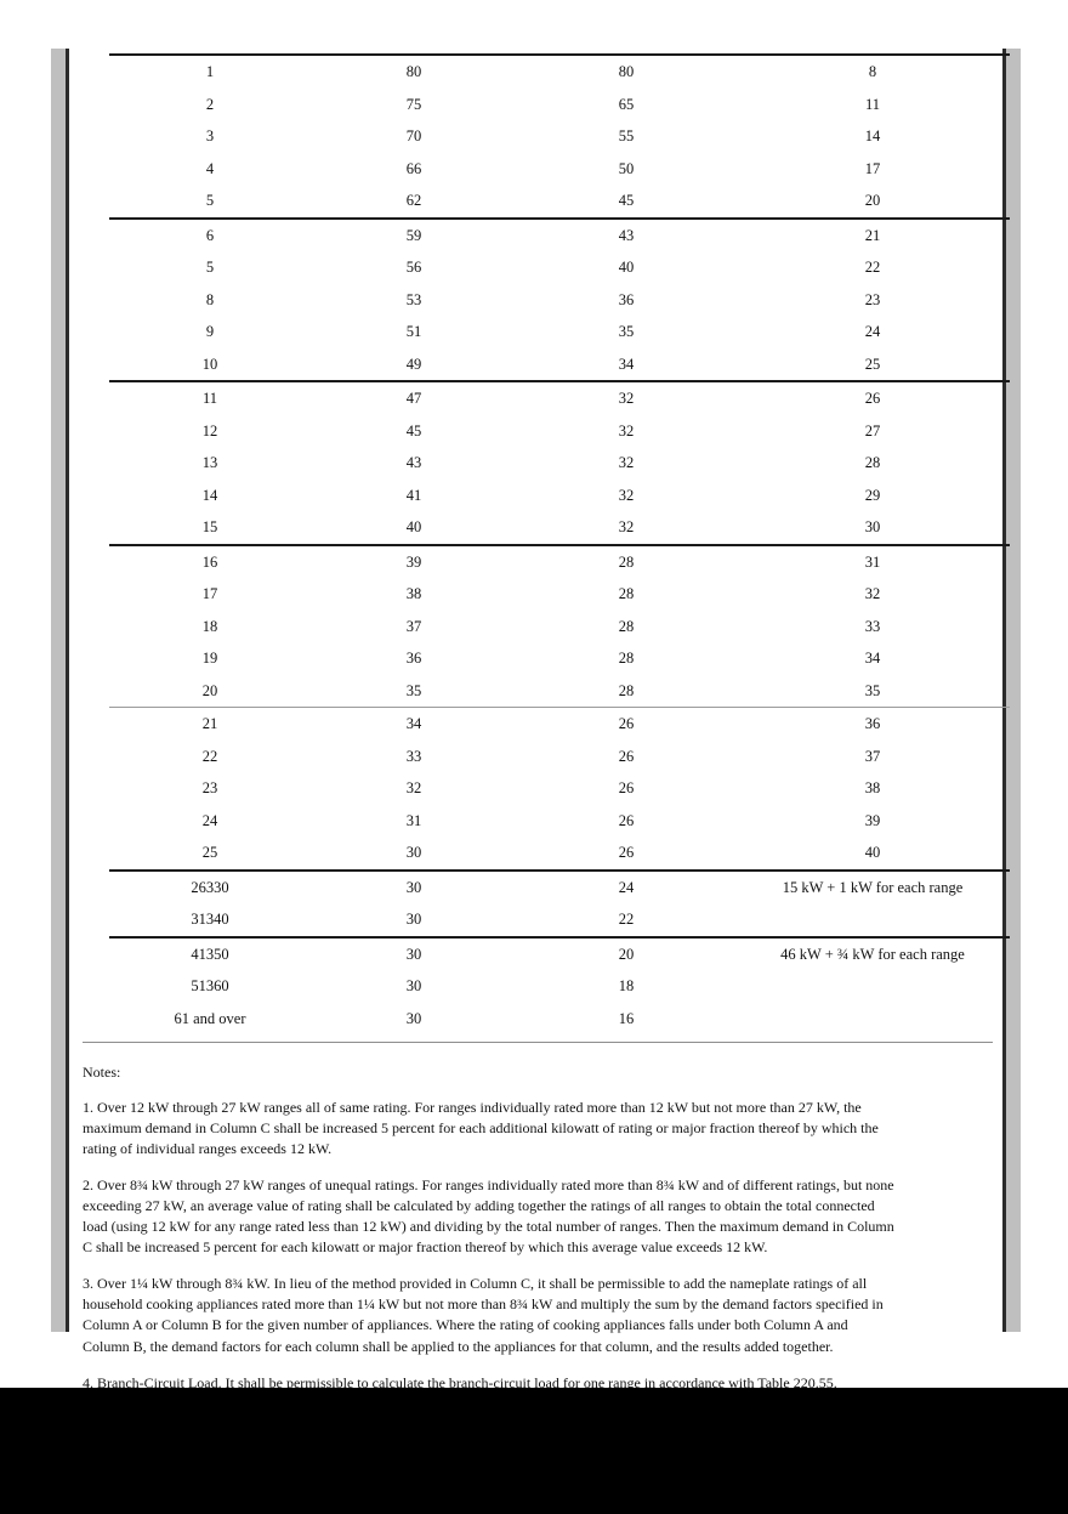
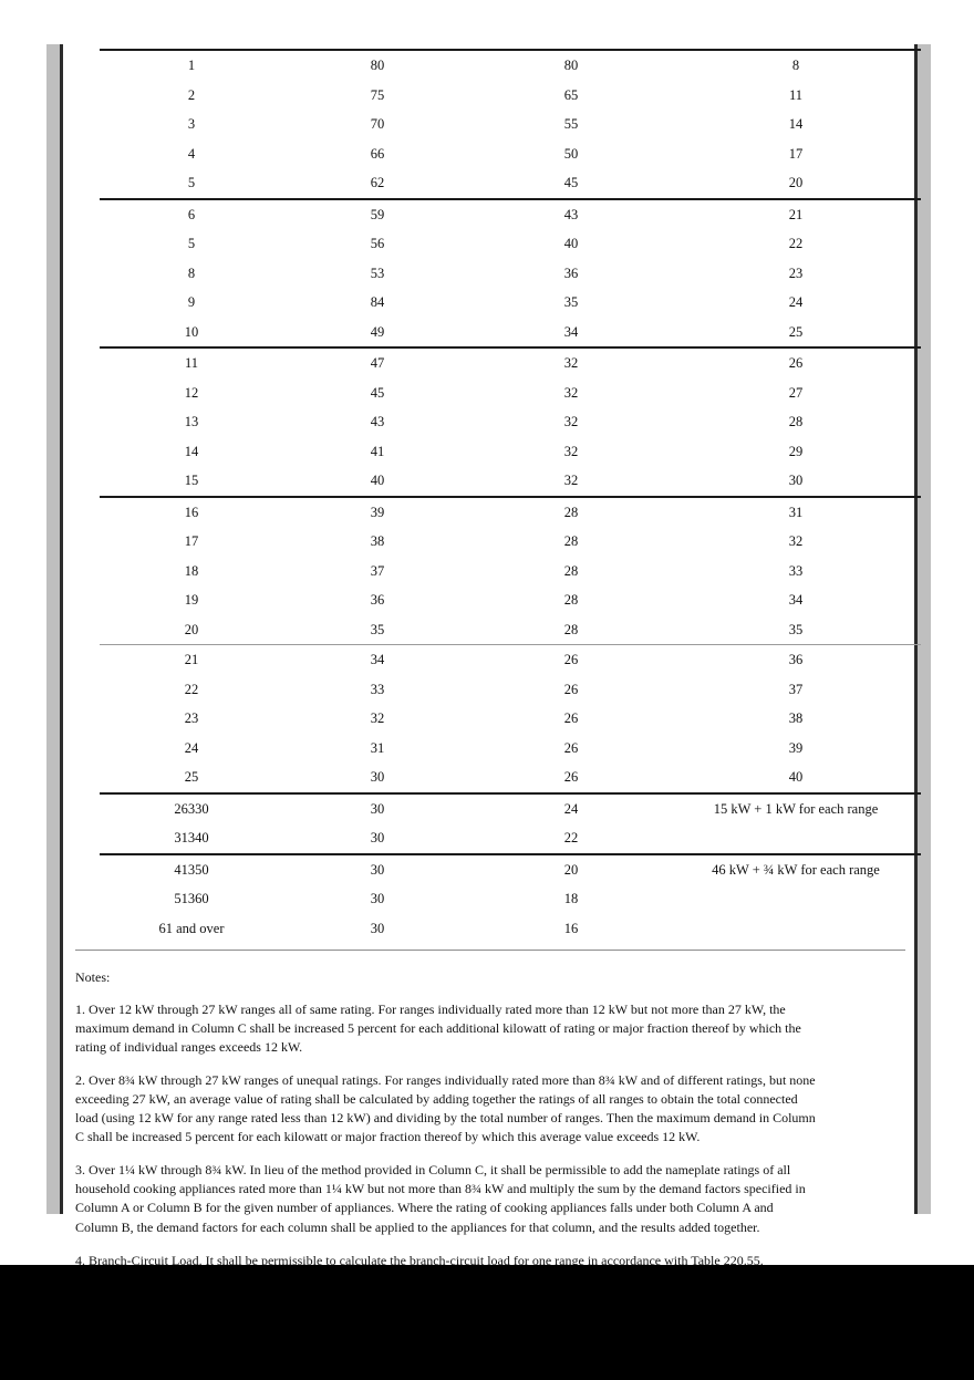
  1	80	80	8
  2	75	65	11
  3	70	55	14
  4	66	50	17
  5	62	45	20
  6	59	43	21
  5	56	40	22
  8	53	36	23
- 9	51	35	24
+ 9	84	35	24
  10	49	34	25
  11	47	32	26
  12	45	32	27
  13	43	32	28
  14	41	32	29
  15	40	32	30
  16	39	28	31
  17	38	28	32
  18	37	28	33
  19	36	28	34
  20	35	28	35
  21	34	26	36
  22	33	26	37
  23	32	26	38
  24	31	26	39
  25	30	26	40
  26330	30	24	15 kW + 1 kW for each range
  31340	30	22
  41350	30	20	46 kW + ¾ kW for each range
  51360	30	18
  61 and over	30	16
  Notes:
  1. Over 12 kW through 27 kW ranges all of same rating. For ranges individually rated more than 12 kW but not more than 27 kW, the maximum demand in Column C shall be increased 5 percent for each additional kilowatt of rating or major fraction thereof by which the rating of individual ranges exceeds 12 kW.
  2. Over 8¾ kW through 27 kW ranges of unequal ratings. For ranges individually rated more than 8¾ kW and of different ratings, but none exceeding 27 kW, an average value of rating shall be calculated by adding together the ratings of all ranges to obtain the total connected load (using 12 kW for any range rated less than 12 kW) and dividing by the total number of ranges. Then the maximum demand in Column C shall be increased 5 percent for each kilowatt or major fraction thereof by which this average value exceeds 12 kW.
  3. Over 1¼ kW through 8¾ kW. In lieu of the method provided in Column C, it shall be permissible to add the nameplate ratings of all household cooking appliances rated more than 1¼ kW but not more than 8¾ kW and multiply the sum by the demand factors specified in Column A or Column B for the given number of appliances. Where the rating of cooking appliances falls under both Column A and Column B, the demand factors for each column shall be applied to the appliances for that column, and the results added together.
  4. Branch-Circuit Load. It shall be permissible to calculate the branch-circuit load for one range in accordance with Table 220.55.
